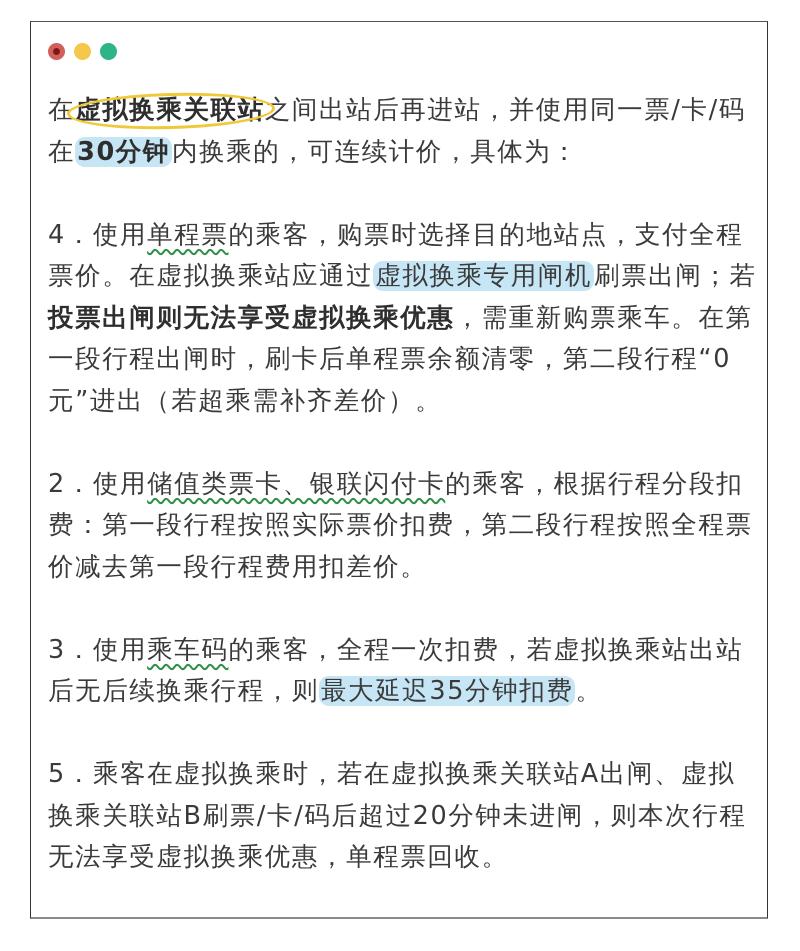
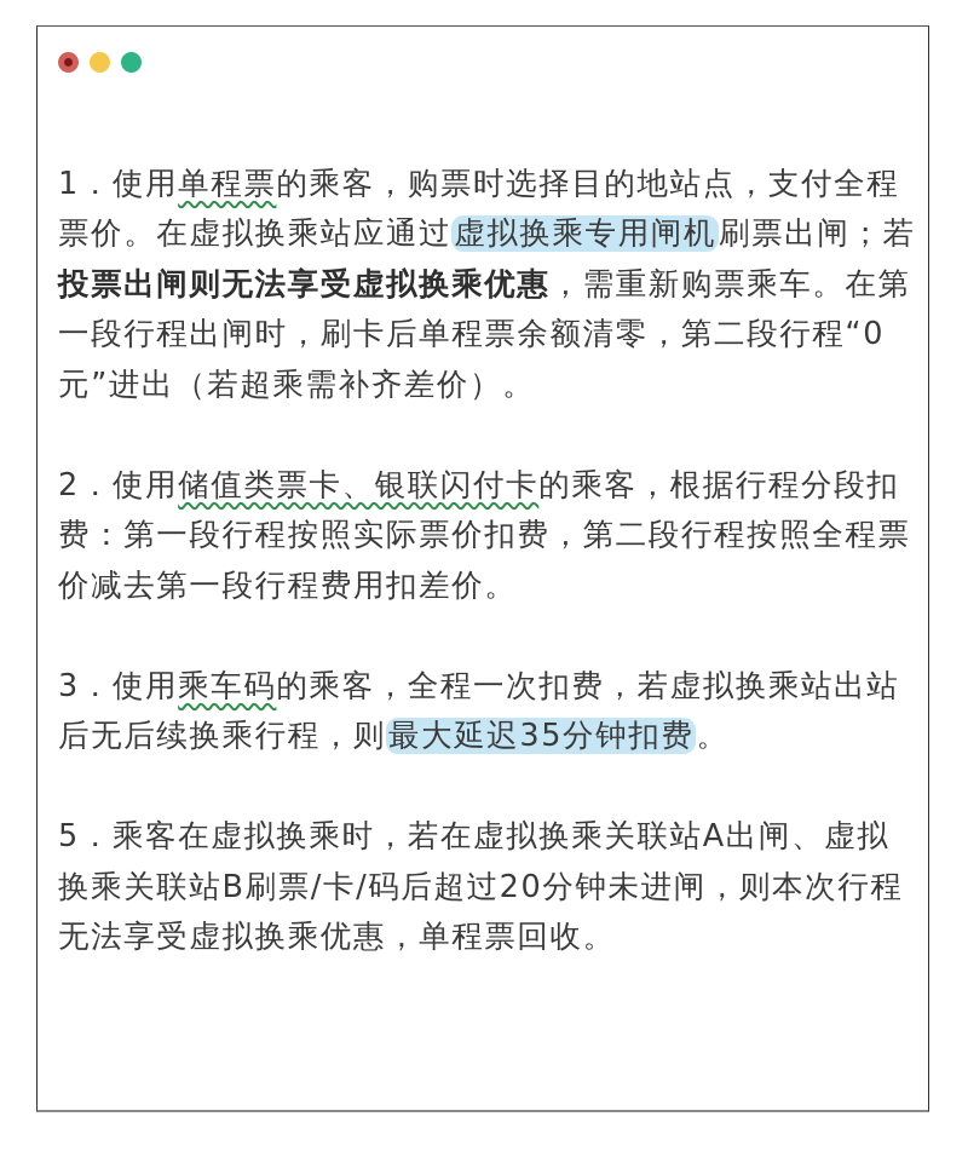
- 在虚拟换乘关联站之间出站后再进站，并使用同一票/卡/码在30分钟内换乘的，可连续计价，具体为：
- 4．使用单程票的乘客，购票时选择目的地站点，支付全程票价。在虚拟换乘站应通过虚拟换乘专用闸机刷票出闸；若投票出闸则无法享受虚拟换乘优惠，需重新购票乘车。在第一段行程出闸时，刷卡后单程票余额清零，第二段行程“0元”进出（若超乘需补齐差价）。
+ 1．使用单程票的乘客，购票时选择目的地站点，支付全程票价。在虚拟换乘站应通过虚拟换乘专用闸机刷票出闸；若投票出闸则无法享受虚拟换乘优惠，需重新购票乘车。在第一段行程出闸时，刷卡后单程票余额清零，第二段行程“0元”进出（若超乘需补齐差价）。
  2．使用储值类票卡、银联闪付卡的乘客，根据行程分段扣费：第一段行程按照实际票价扣费，第二段行程按照全程票价减去第一段行程费用扣差价。
  3．使用乘车码的乘客，全程一次扣费，若虚拟换乘站出站后无后续换乘行程，则最大延迟35分钟扣费。
  5．乘客在虚拟换乘时，若在虚拟换乘关联站A出闸、虚拟换乘关联站B刷票/卡/码后超过20分钟未进闸，则本次行程无法享受虚拟换乘优惠，单程票回收。
